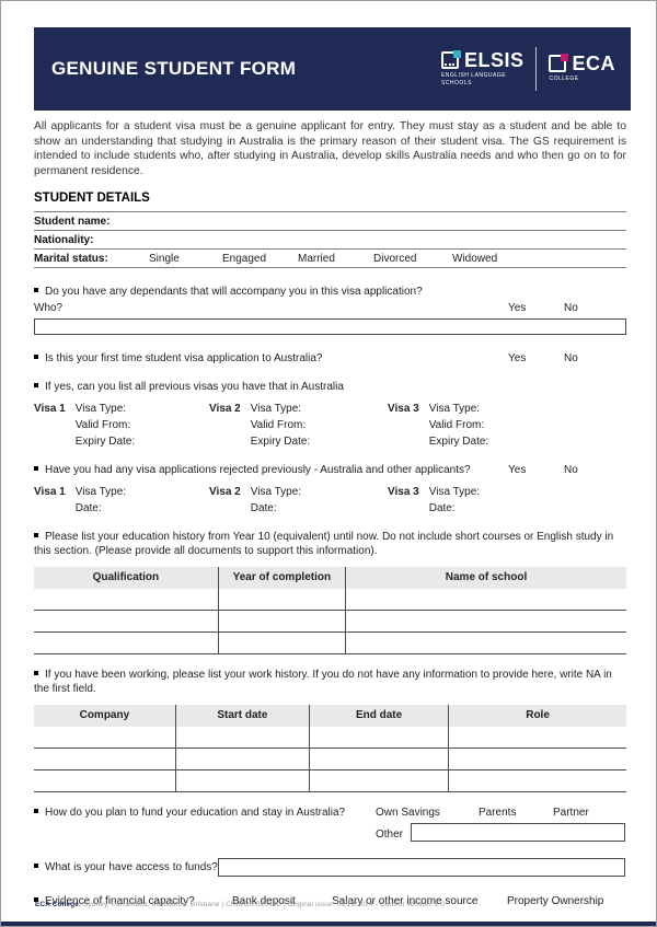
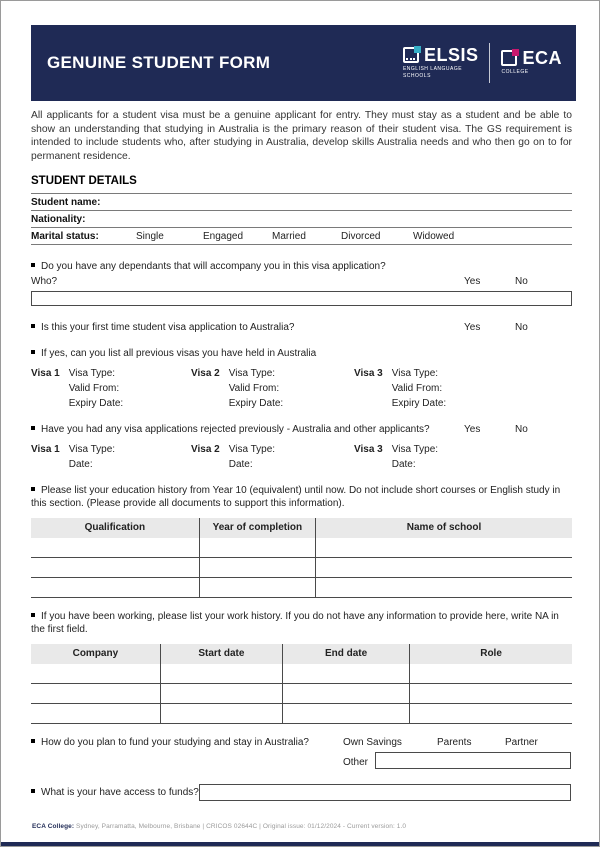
  GENUINE STUDENT FORM
  ELSIS
  ECA
  All applicants for a student visa must be a genuine applicant for entry. They must stay as a student and be able to show an understanding that studying in Australia is the primary reason of their student visa. The GS requirement is intended to include students who, after studying in Australia, develop skills Australia needs and who then go on to for permanent residence.
  STUDENT DETAILS
  Student name:
  Nationality:
  Marital status:
  Single
  Engaged
  Married
  Divorced
  Widowed
  Do you have any dependants that will accompany you in this visa application?
  Who?
  Yes
  No
  Is this your first time student visa application to Australia?
  Yes
  No
- If yes, can you list all previous visas you have that in Australia
+ If yes, can you list all previous visas you have held in Australia
  Visa 1
  Visa Type:
  Valid From:
  Expiry Date:
  Visa 2
  Visa Type:
  Valid From:
  Expiry Date:
  Visa 3
  Visa Type:
  Valid From:
  Expiry Date:
  Have you had any visa applications rejected previously - Australia and other applicants?
  Yes
  No
  Visa 1
  Visa Type:
  Date:
  Visa 2
  Visa Type:
  Date:
  Visa 3
  Visa Type:
  Date:
  Please list your education history from Year 10 (equivalent) until now. Do not include short courses or English study in this section. (Please provide all documents to support this information).
  Qualification
  Year of completion
  Name of school
  If you have been working, please list your work history. If you do not have any information to provide here, write NA in the first field.
  Company
  Start date
  End date
  Role
- How do you plan to fund your education and stay in Australia?
+ How do you plan to fund your studying and stay in Australia?
  Own Savings
  Parents
  Partner
  Other
  What is your have access to funds?
- Evidence of financial capacity?
- Bank deposit
- Salary or other income source
- Property Ownership
